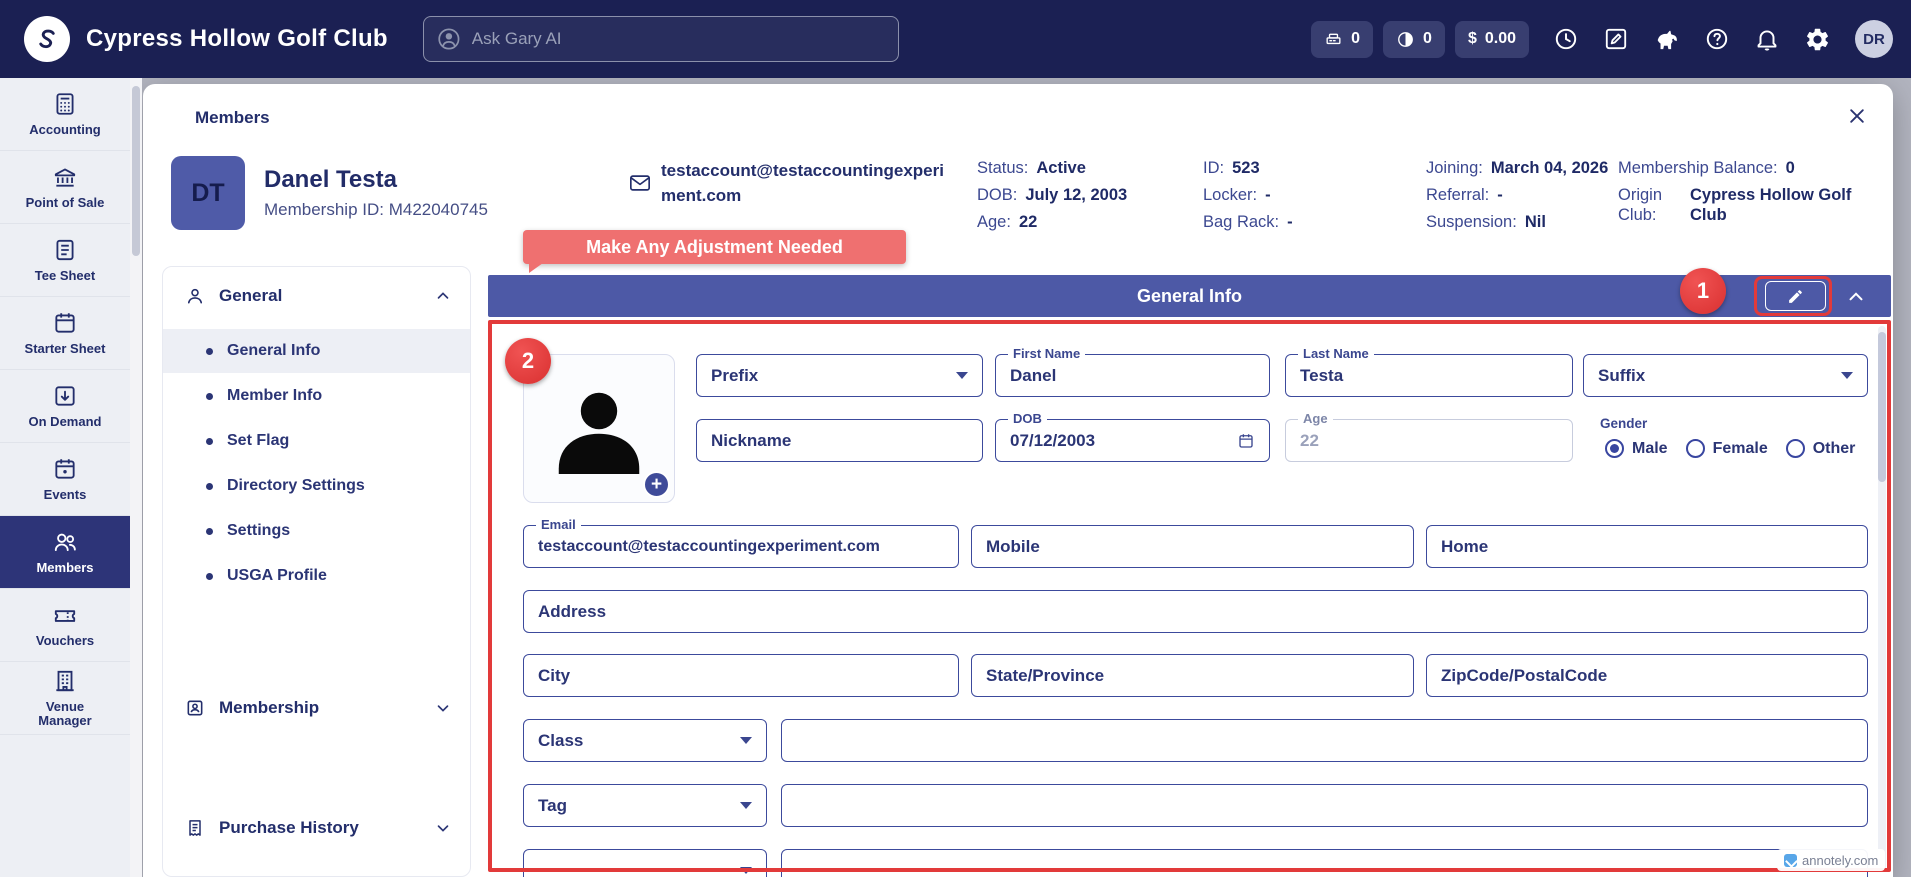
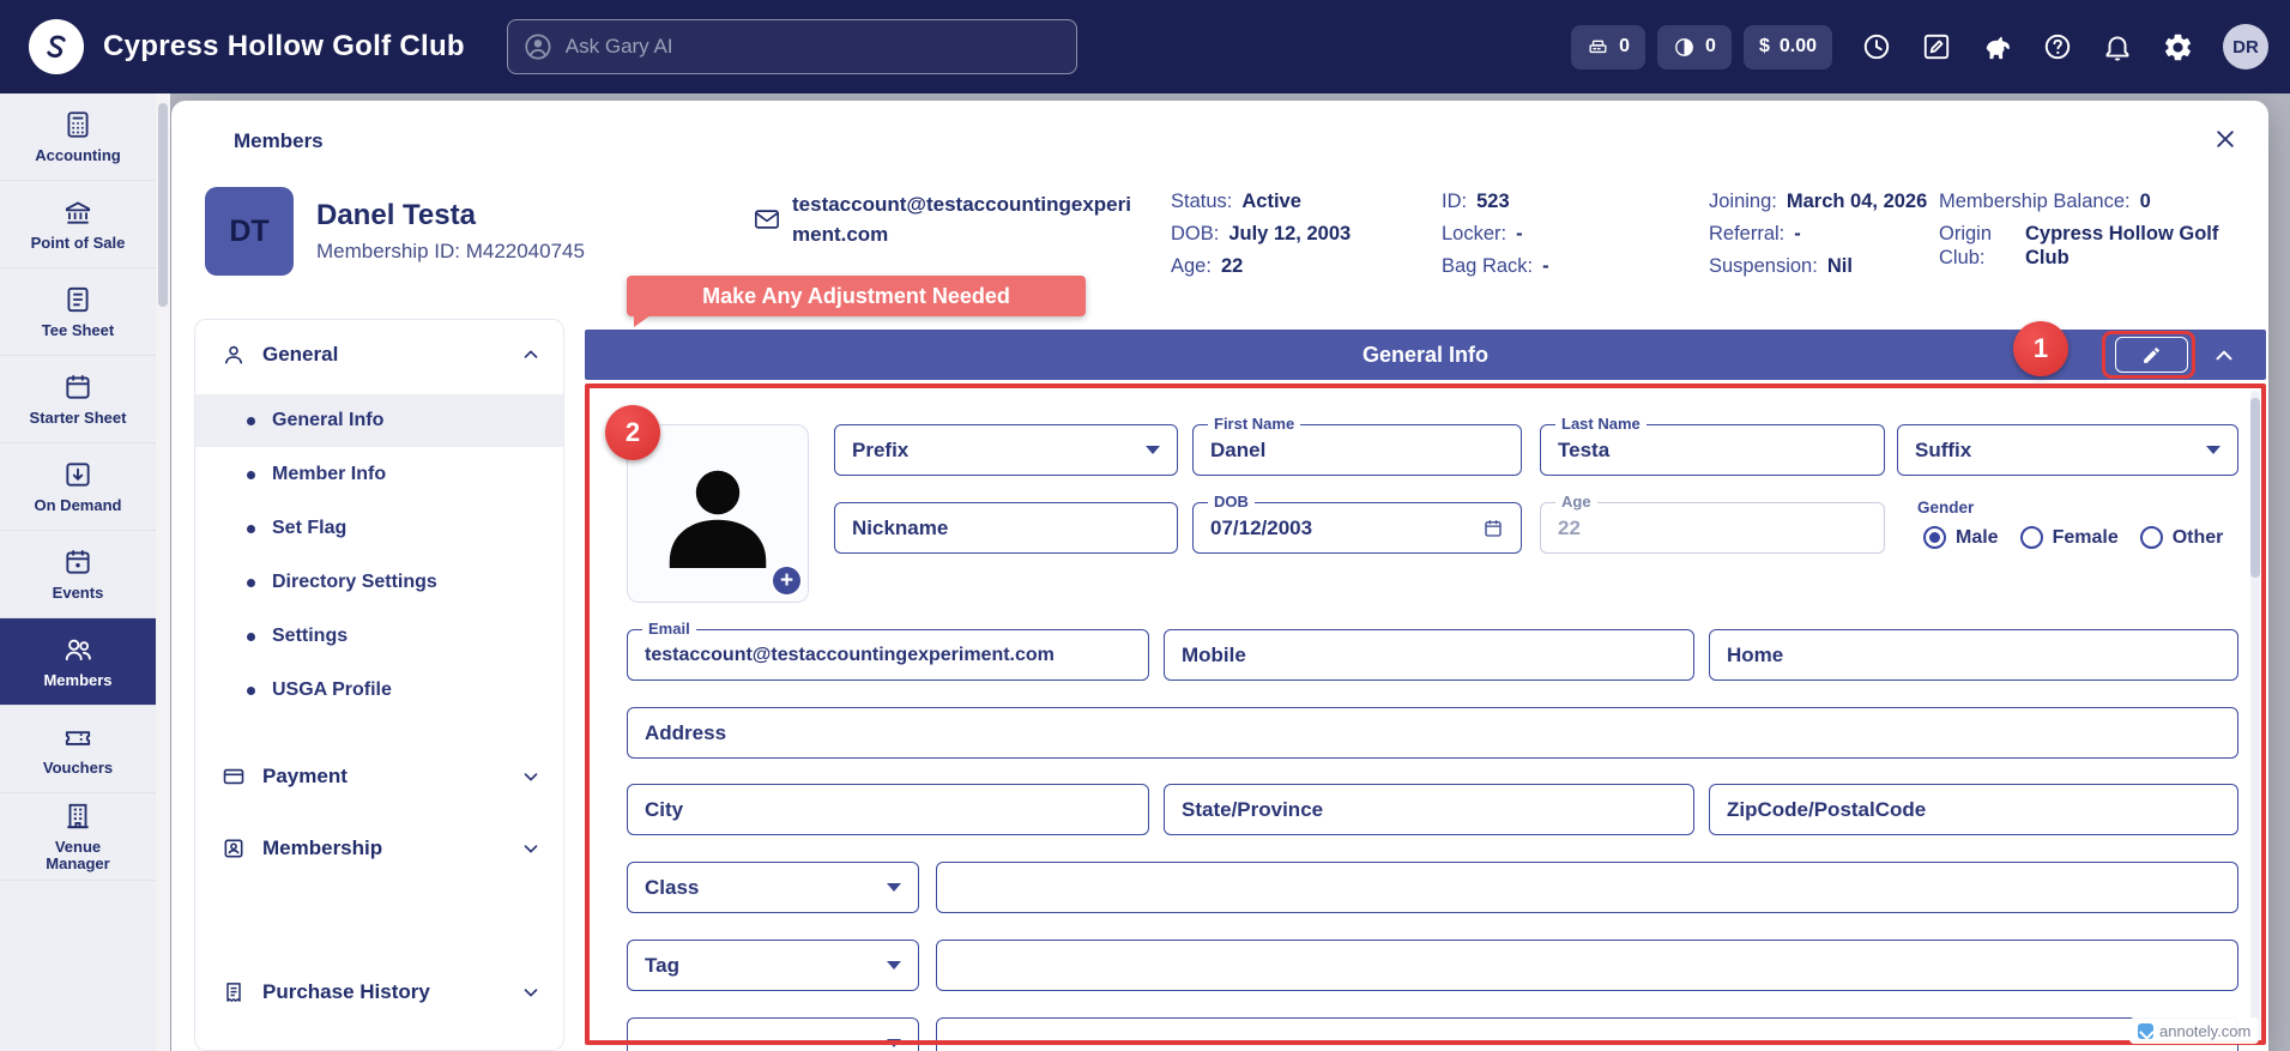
  Cypress Hollow Golf Club
  Ask Gary AI
  0
  0
  $
  0.00
  DR
  Accounting
  Point of Sale
  Tee Sheet
  Starter Sheet
  On Demand
  Events
  Members
  Vouchers
  Venue Manager
  Members
  DT
  Danel Testa
  Membership ID: M422040745
  testaccount@testaccountingexperiment.com
  Status:
  Active
  DOB:
  July 12, 2003
  Age:
  22
  ID:
  523
  Locker:
  -
  Bag Rack:
  -
  Joining:
  March 04, 2026
  Referral:
  -
  Suspension:
  Nil
  Membership Balance:
  0
  Origin Club:
  Cypress Hollow Golf Club
  General
  General Info
  Member Info
  Set Flag
  Directory Settings
  Settings
  USGA Profile
+ Payment
  Membership
  Purchase History
  General Info
  +
  Prefix
  First Name
  Danel
  Last Name
  Testa
  Suffix
  Nickname
  DOB
  07/12/2003
  Age
  22
  Gender
  Male
  Female
  Other
  Email
  testaccount@testaccountingexperiment.com
  Mobile
  Home
  Address
  City
  State/Province
  ZipCode/PostalCode
  Class
  Tag
  1
  2
  Make Any Adjustment Needed
  annotely.com
